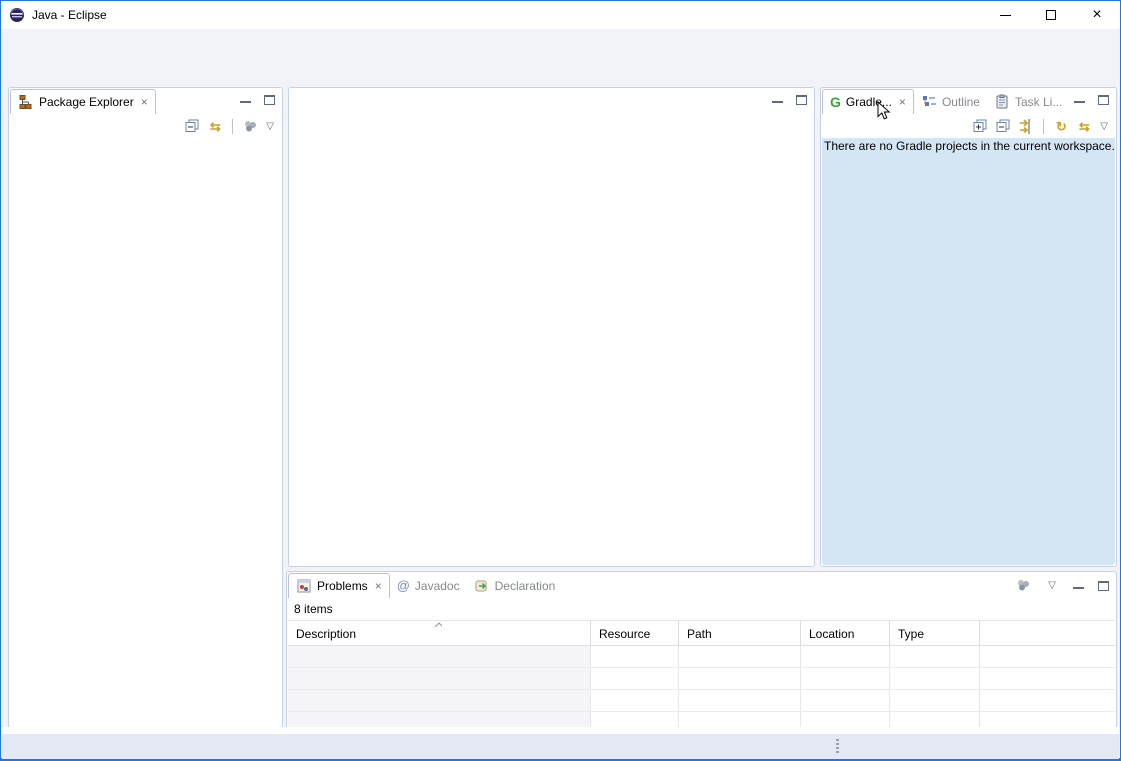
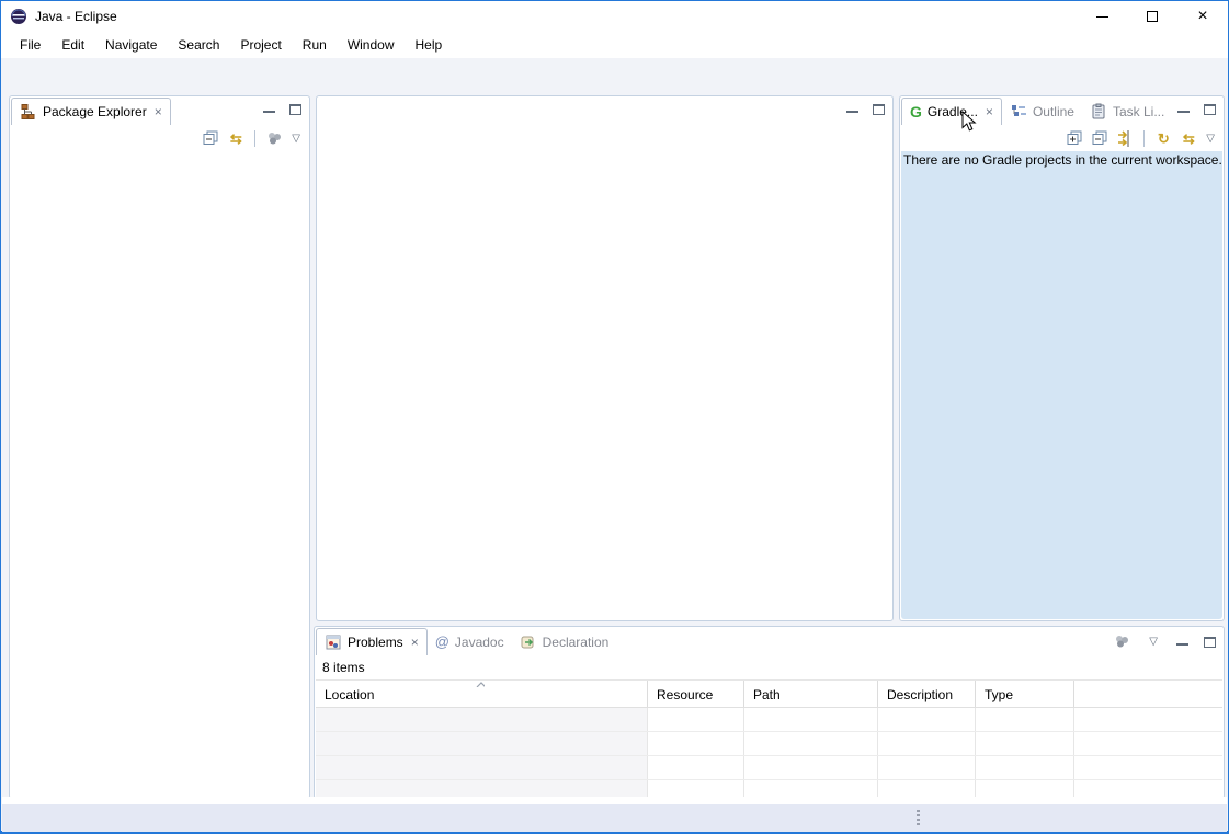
  Java - Eclipse
  ×
+ File
+ Edit
+ Navigate
+ Search
+ Project
+ Run
+ Window
+ Help
  Package Explorer
  ×
  ⇆
  ▽
  G
  Gradl...
  ×
  Outline
  Task Li...
  ↻
  ⇆
  ▽
  There are no Gradle projects in the current workspace.
  Problems
  ×
  @
  Javadoc
  Declaration
  ▽
  8 items
- Description
+ Location
  Resource
  Path
- Location
+ Description
  Type
